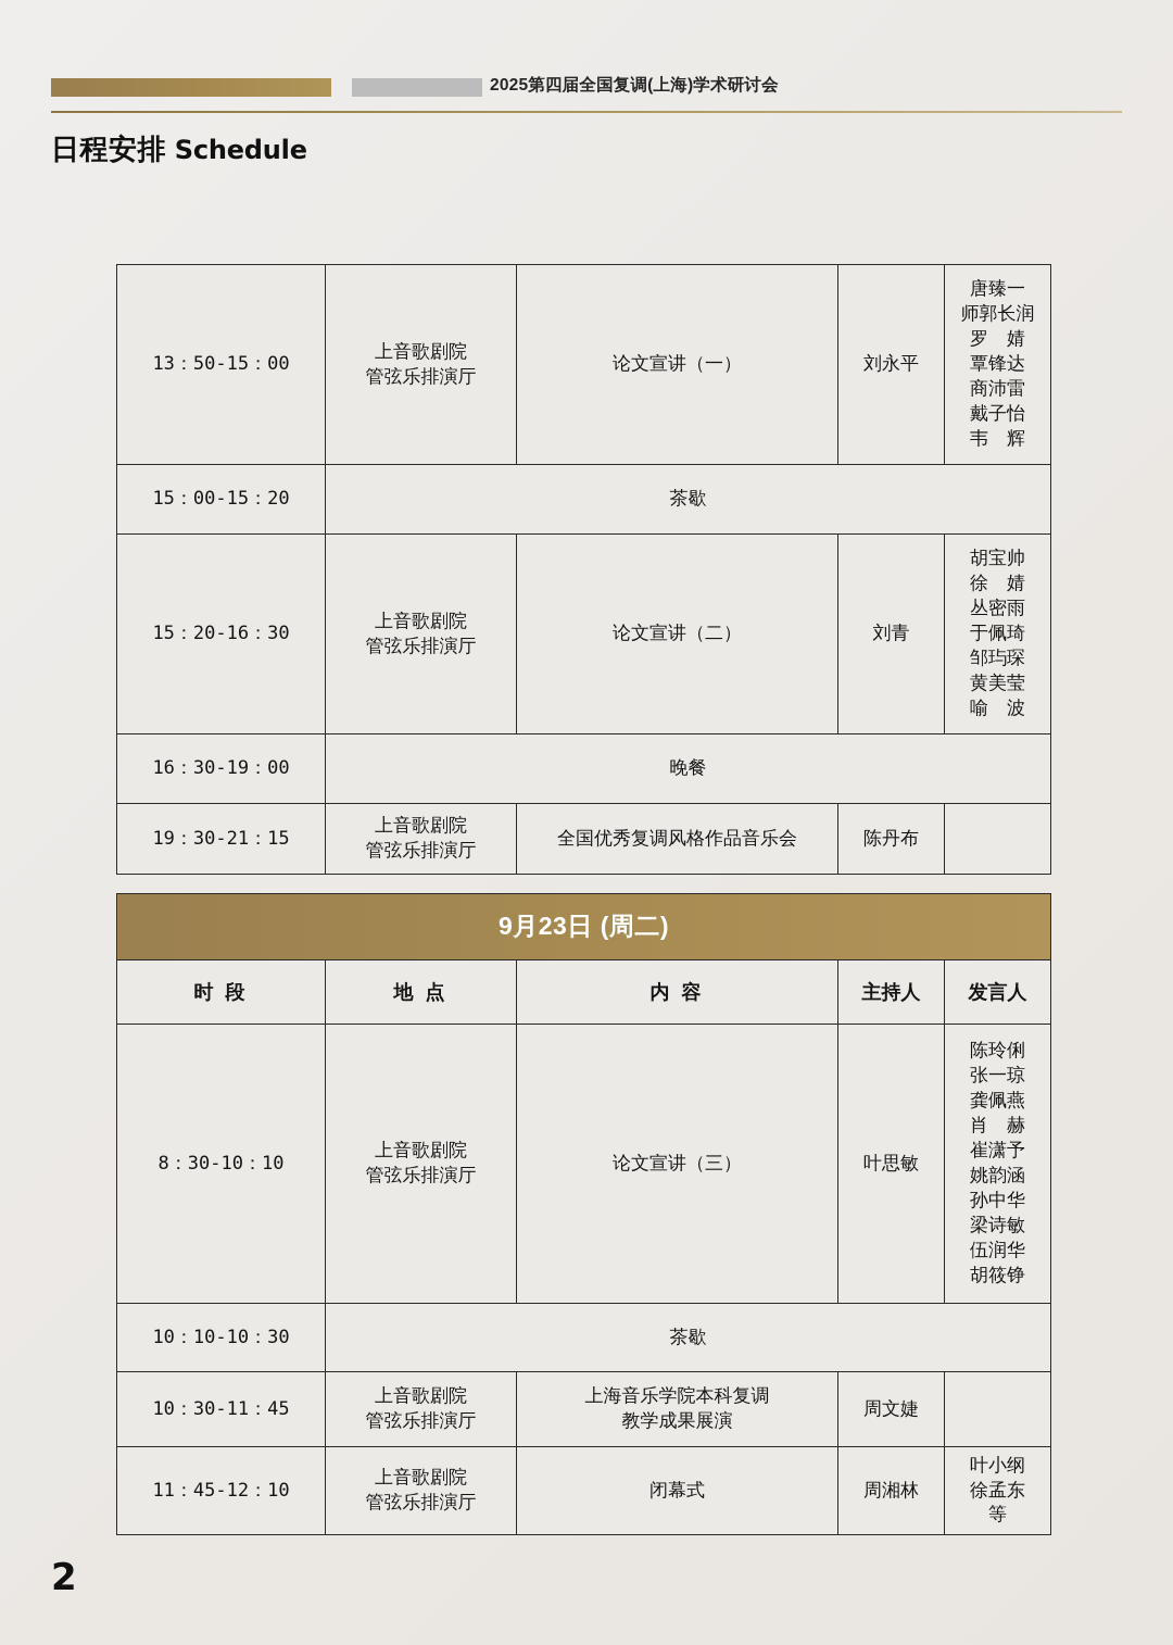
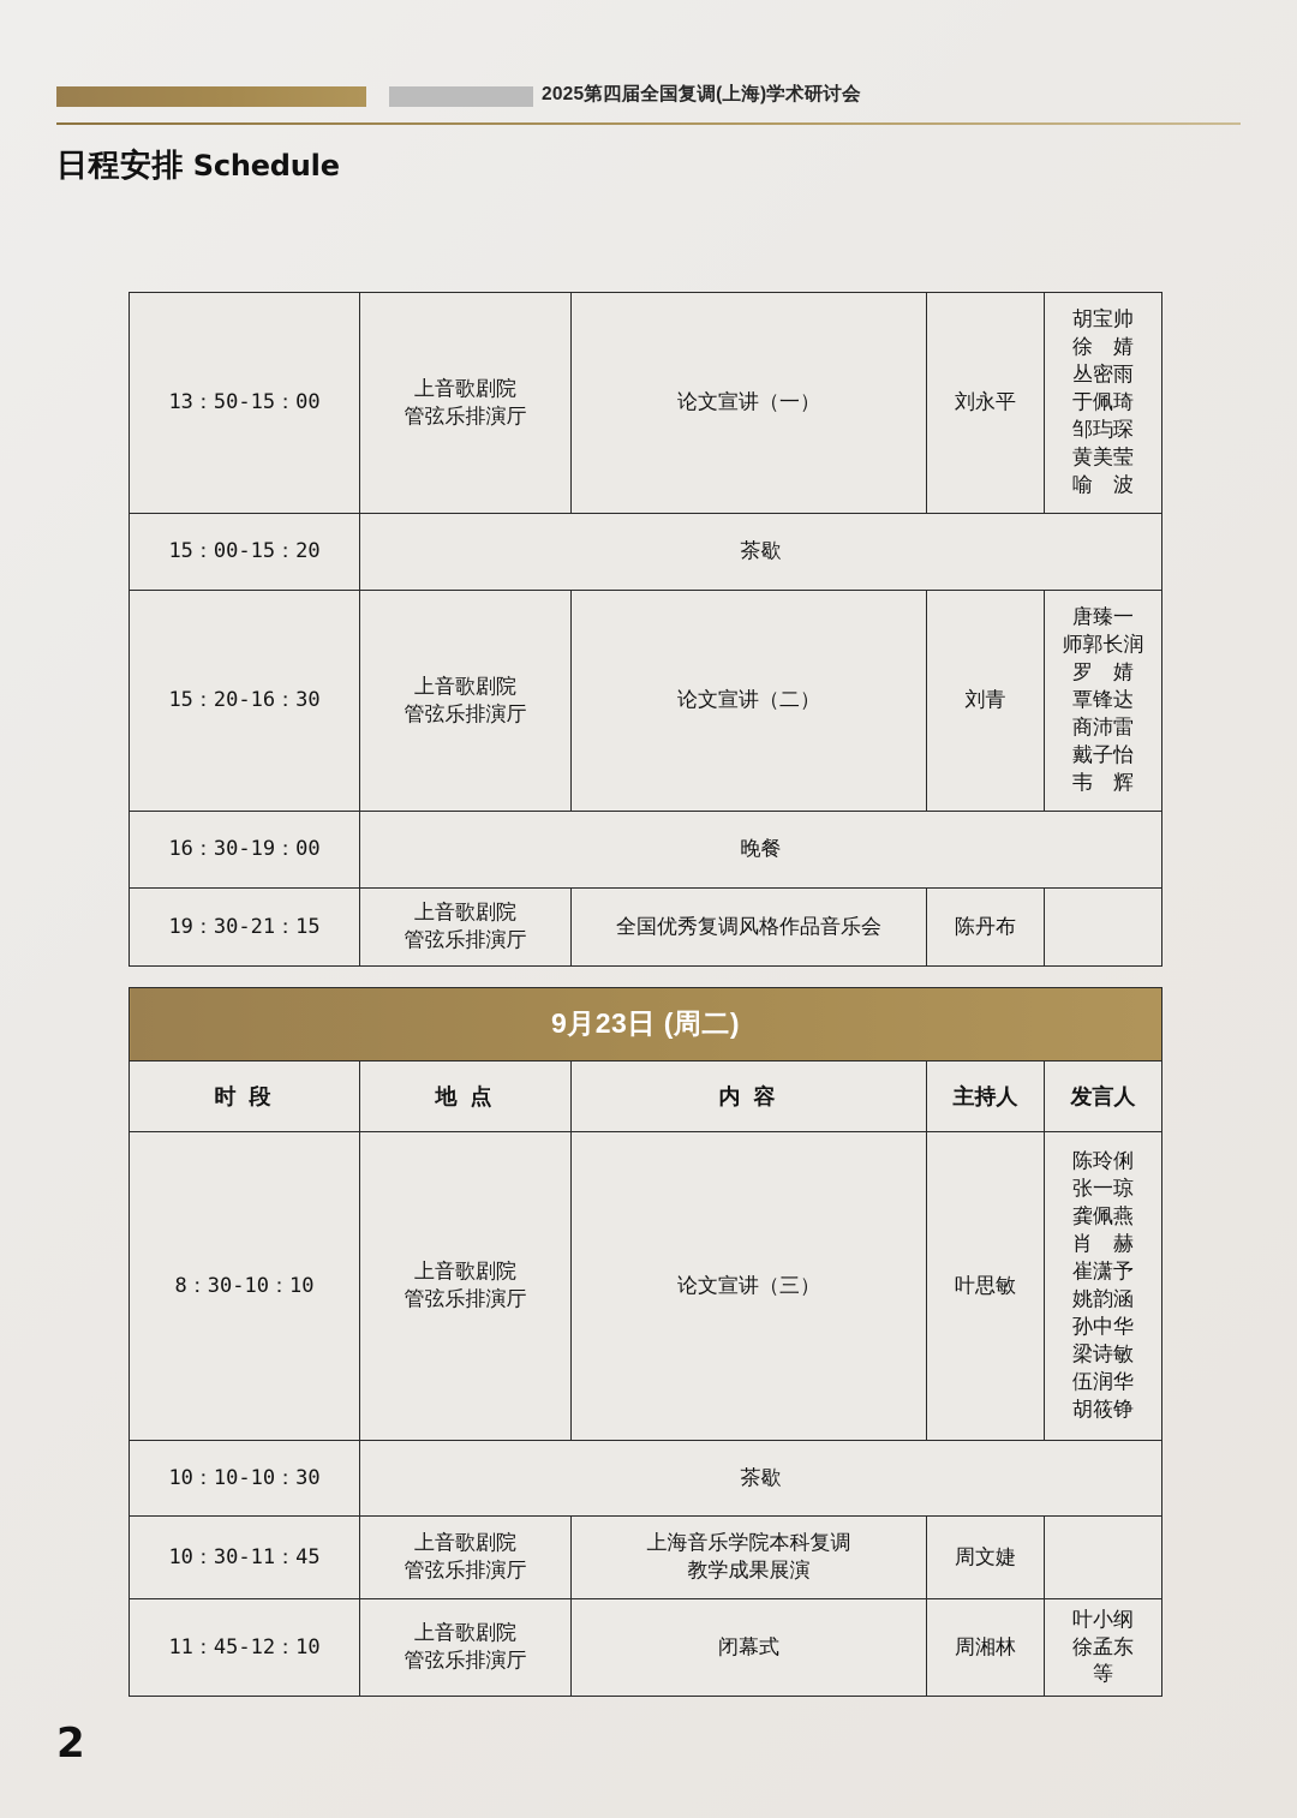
  2025第四届全国复调(上海)学术研讨会
  日程安排 Schedule
- 13：50-15：00	上音歌剧院 管弦乐排演厅	论文宣讲（一）	刘永平	唐臻一 师郭长润 罗 婧 覃锋达 商沛雷 戴子怡 韦 辉
+ 13：50-15：00	上音歌剧院 管弦乐排演厅	论文宣讲（一）	刘永平	胡宝帅 徐 婧 丛密雨 于佩琦 邹玙琛 黄美莹 喻 波
  15：00-15：20	茶歇
- 15：20-16：30	上音歌剧院 管弦乐排演厅	论文宣讲（二）	刘青	胡宝帅 徐 婧 丛密雨 于佩琦 邹玙琛 黄美莹 喻 波
+ 15：20-16：30	上音歌剧院 管弦乐排演厅	论文宣讲（二）	刘青	唐臻一 师郭长润 罗 婧 覃锋达 商沛雷 戴子怡 韦 辉
  16：30-19：00	晚餐
  19：30-21：15	上音歌剧院 管弦乐排演厅	全国优秀复调风格作品音乐会	陈丹布
  9月23日 (周二)
  时 段	地 点	内 容	主持人	发言人
  8：30-10：10	上音歌剧院 管弦乐排演厅	论文宣讲（三）	叶思敏	陈玲俐 张一琼 龚佩燕 肖 赫 崔潇予 姚韵涵 孙中华 梁诗敏 伍润华 胡筱铮
  10：10-10：30	茶歇
  10：30-11：45	上音歌剧院 管弦乐排演厅	上海音乐学院本科复调 教学成果展演	周文婕
  11：45-12：10	上音歌剧院 管弦乐排演厅	闭幕式	周湘林	叶小纲 徐孟东 等
  2
